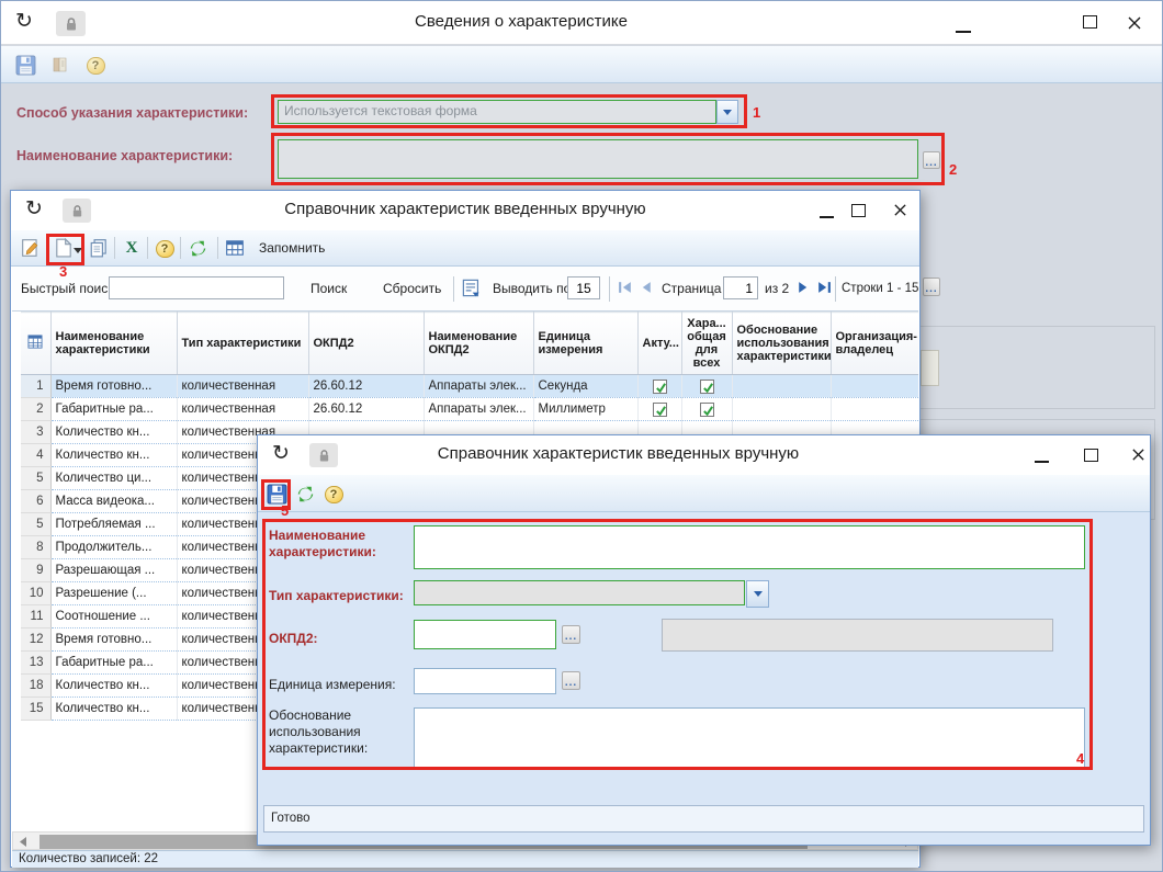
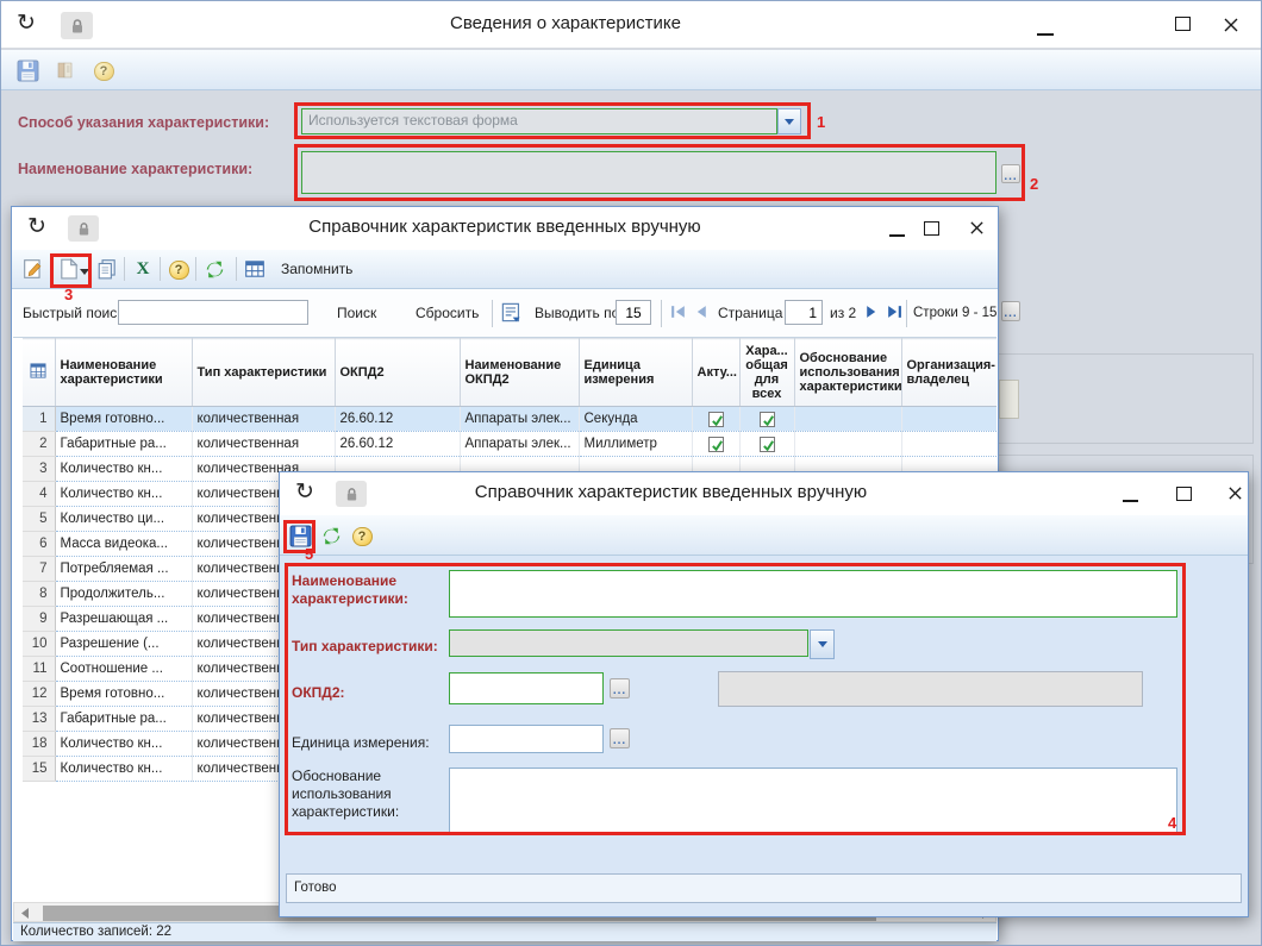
  ↻
  Сведения о характеристике
  Способ указания характеристики:
  Используется текстовая форма
  1
  Наименование характеристики:
  ...
  2
  ...
  ↻
  Справочник характеристик введенных вручную
  X
  Запомнить
  3
  Быстрый поис
  Поиск
  Сбросить
  Выводить п
  15
  Страница
  1
  из 2
- Строки 1 - 15
+ Строки 9 - 15
  	Наименование характеристики	Тип характеристики	ОКПД2	Наименование ОКПД2	Единица измерения	Акту...	Хара... общая для всех	Обоснование использования характеристики	Организация-владелец
  1	Время готовно...	количественная	26.60.12	Аппараты элек...	Секунда
  2	Габаритные ра...	количественная	26.60.12	Аппараты элек...	Миллиметр
  3	Количество кн...	количественная
  4	Количество кн...	количествен
  5	Количество ци...	количествен
  6	Масса видеока...	количествен
- 5	Потребляемая ...	количествен
+ 7	Потребляемая ...	количествен
  8	Продолжитель...	количествен
  9	Разрешающая ...	количествен
  10	Разрешение (...	количествен
  11	Соотношение ...	количествен
  12	Время готовно...	количествен
  13	Габаритные ра...	количествен
  18	Количество кн...	количествен
  15	Количество кн...	количествен
  Количество записей: 22
  ↻
  Справочник характеристик введенных вручную
  5
  Наименование характеристики:
  Тип характеристики:
  ОКПД2:
  ...
  Единица измерения:
  ...
  Обоснование использования характеристики:
  4
  Готово
